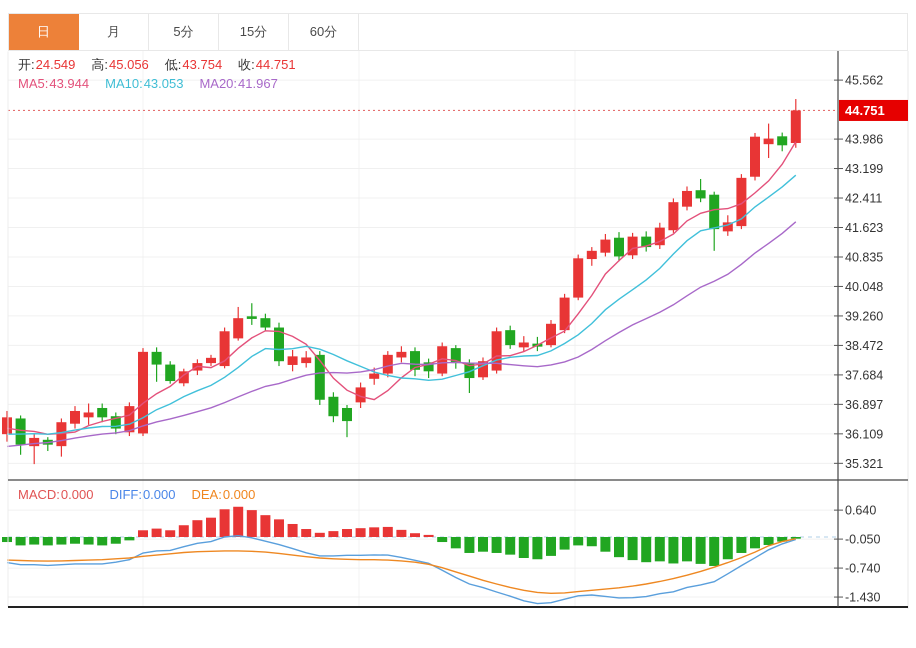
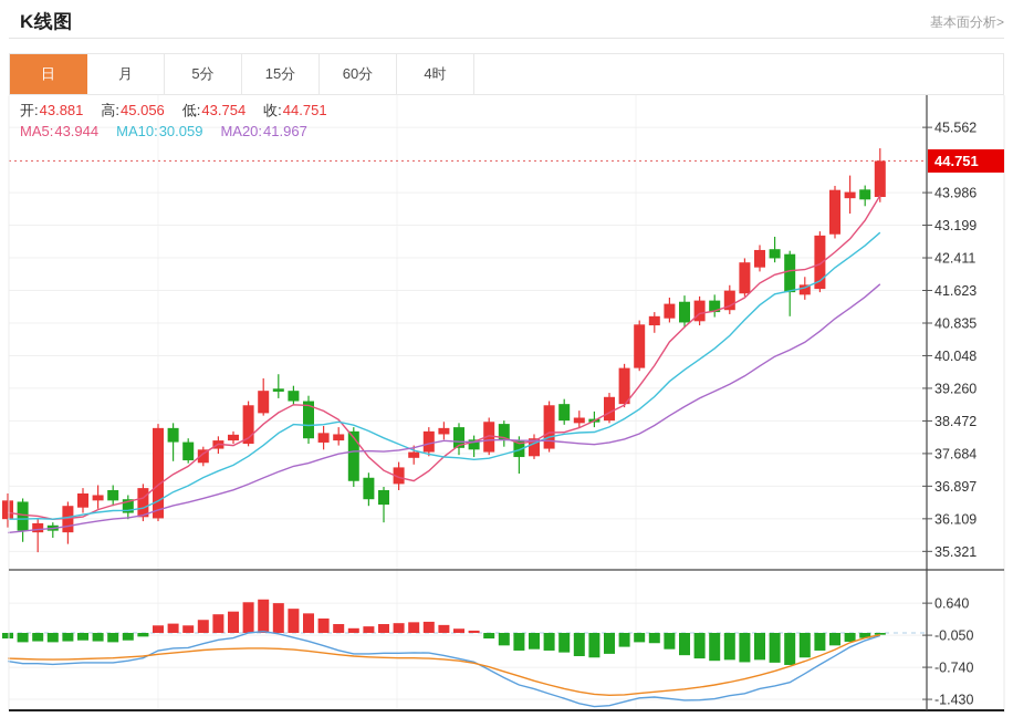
+ K线图
+ 基本面分析>
  日
  月
  5分
  15分
  60分
+ 4时
  45.562
  43.986
  43.199
  42.411
  41.623
  40.835
  40.048
  39.260
  38.472
  37.684
  36.897
  36.109
  35.321
  0.640
  -0.050
  -0.740
  -1.430
  44.751
- 开:24.549 高:45.056 低:43.754 收:44.751
+ 开:43.881 高:45.056 低:43.754 收:44.751
- MA5:43.944 MA10:43.053 MA20:41.967
+ MA5:43.944 MA10:30.059 MA20:41.967
- MACD:0.000 DIFF:0.000 DEA:0.000
